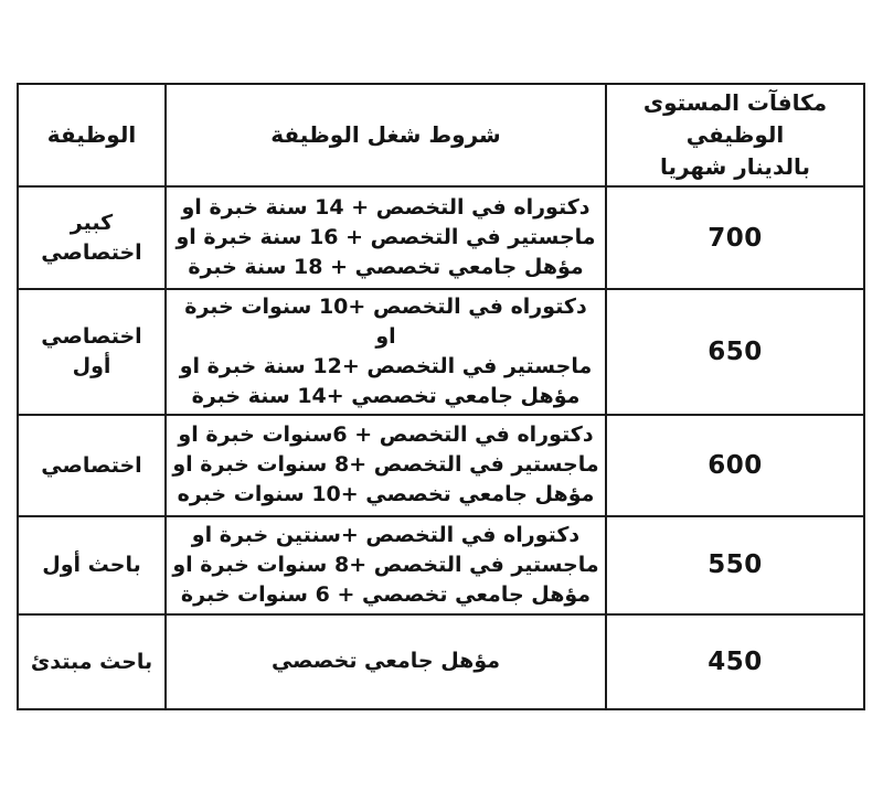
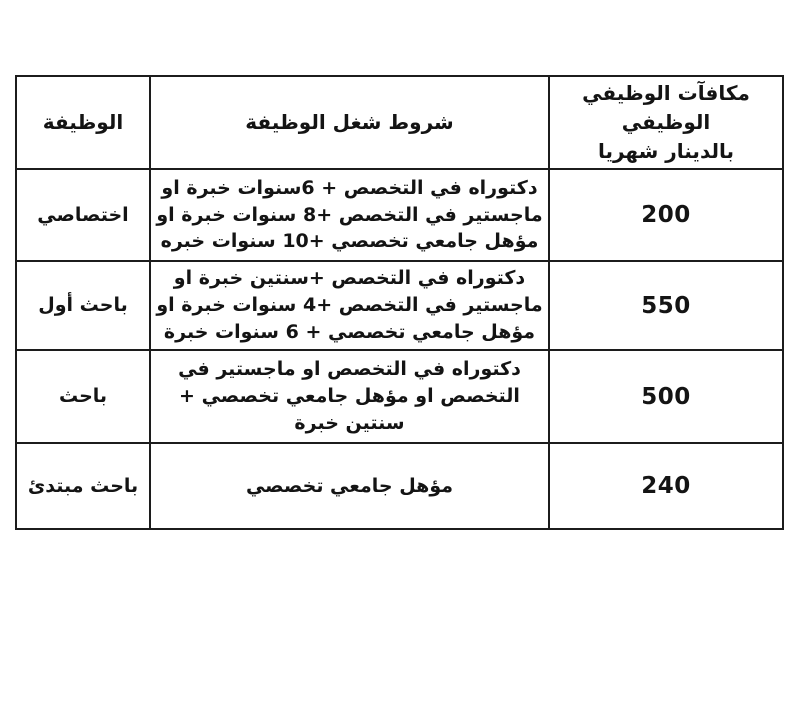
- الوظيفة	شروط شغل الوظيفة	مكافآت المستوى الوظيفي بالدينار شهريا
+ الوظيفة	شروط شغل الوظيفة	مكافآت الوظيفي الوظيفي بالدينار شهريا
- كبير اختصاصي	دكتوراه في التخصص + 14 سنة خبرة او ماجستير في التخصص + 16 سنة خبرة او مؤهل جامعي تخصصي + 18 سنة خبرة	700
- اختصاصي أول	دكتوراه في التخصص +10 سنوات خبرة او ماجستير في التخصص +12 سنة خبرة او مؤهل جامعي تخصصي +14 سنة خبرة	650
- اختصاصي	دكتوراه في التخصص + 6سنوات خبرة او ماجستير في التخصص +8 سنوات خبرة او مؤهل جامعي تخصصي +10 سنوات خبره	600
+ اختصاصي	دكتوراه في التخصص + 6سنوات خبرة او ماجستير في التخصص +8 سنوات خبرة او مؤهل جامعي تخصصي +10 سنوات خبره	200
- باحث أول	دكتوراه في التخصص +سنتين خبرة او ماجستير في التخصص +8 سنوات خبرة او مؤهل جامعي تخصصي + 6 سنوات خبرة	550
+ باحث أول	دكتوراه في التخصص +سنتين خبرة او ماجستير في التخصص +4 سنوات خبرة او مؤهل جامعي تخصصي + 6 سنوات خبرة	550
+ باحث	دكتوراه في التخصص او ماجستير في التخصص او مؤهل جامعي تخصصي + سنتين خبرة	500
- باحث مبتدئ	مؤهل جامعي تخصصي	450
+ باحث مبتدئ	مؤهل جامعي تخصصي	240
